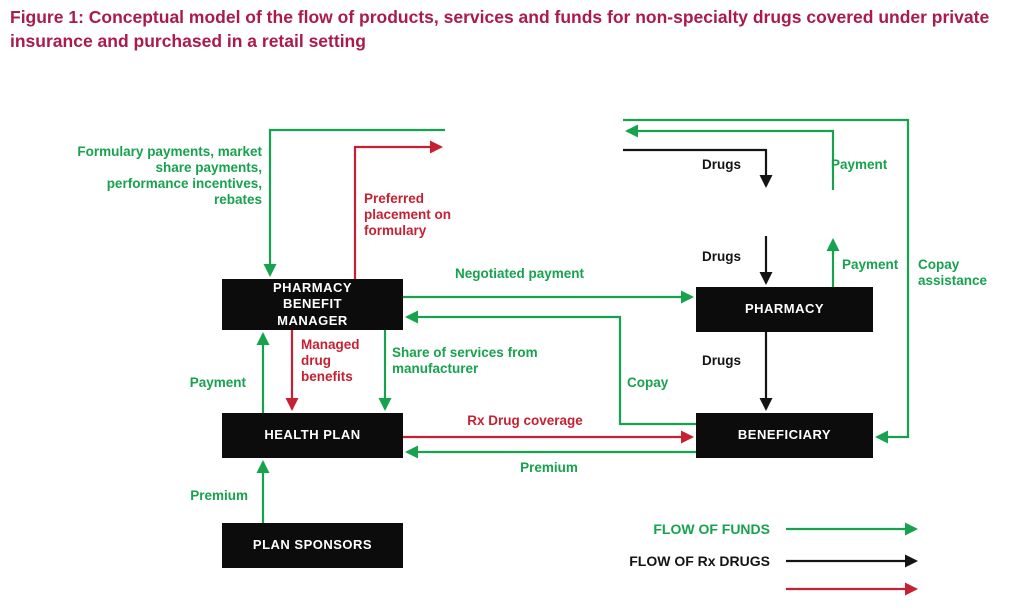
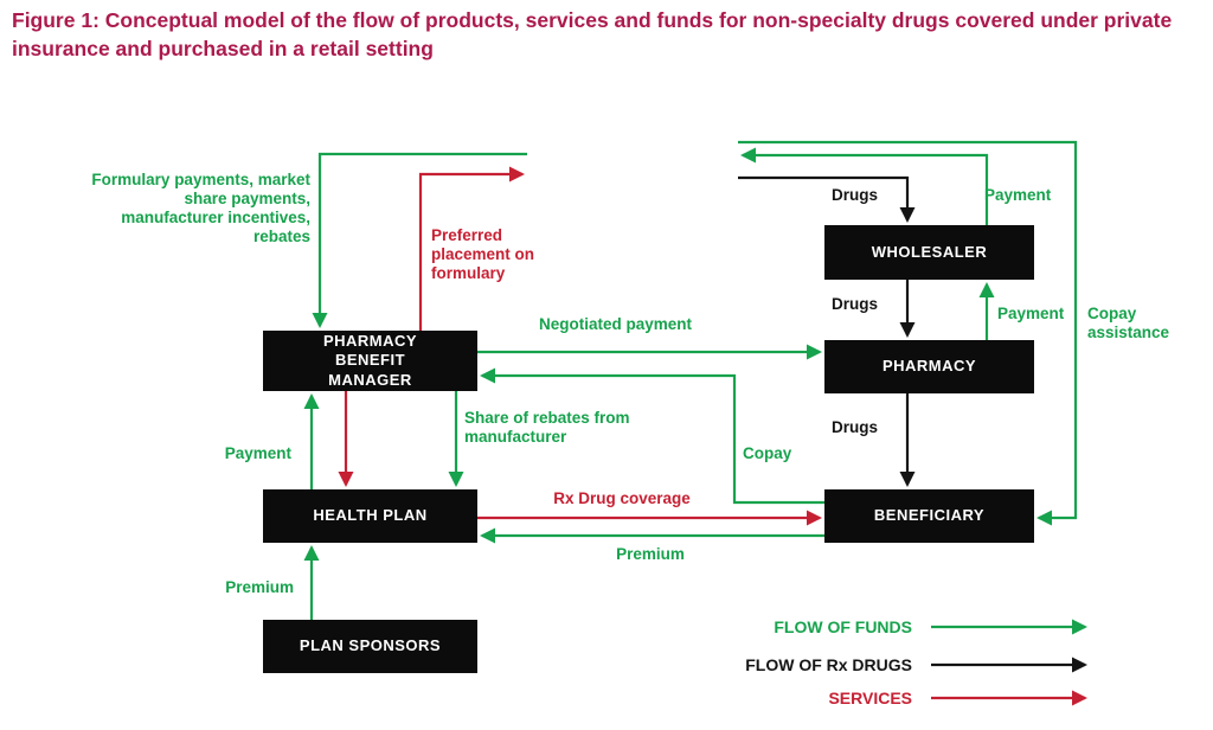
  Figure 1: Conceptual model of the flow of products, services and funds for non-specialty drugs covered under private insurance and purchased in a retail setting
+ WHOLESALER
  PHARMACY
  PHARMACY BENEFIT MANAGER
  HEALTH PLAN
  BENEFICIARY
  PLAN SPONSORS
- Formulary payments, market share payments, performance incentives, rebates
+ Formulary payments, market share payments, manufacturer incentives, rebates
  Preferred placement on formulary
  Drugs
  Payment
  Drugs
  Payment
  Negotiated payment
  Copay assistance
- Managed drug benefits
- Share of services from manufacturer
+ Share of rebates from manufacturer
  Payment
  Copay
  Drugs
  Rx Drug coverage
  Premium
  Premium
  FLOW OF FUNDS
  FLOW OF Rx DRUGS
+ SERVICES
